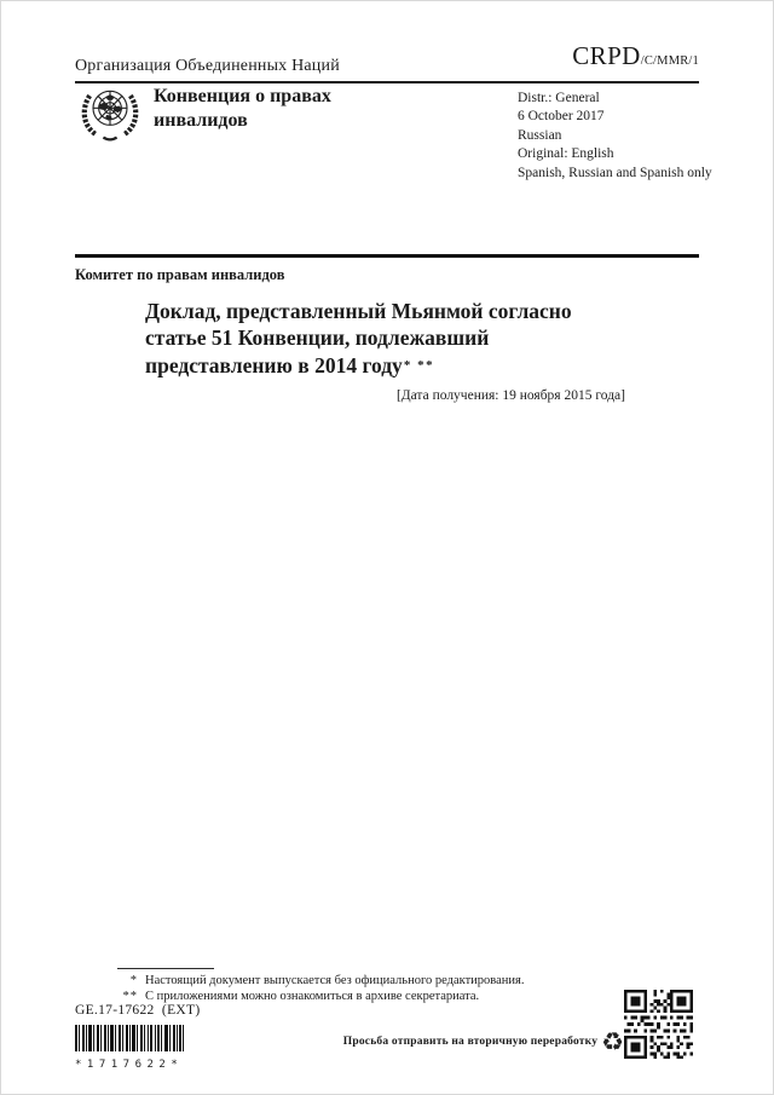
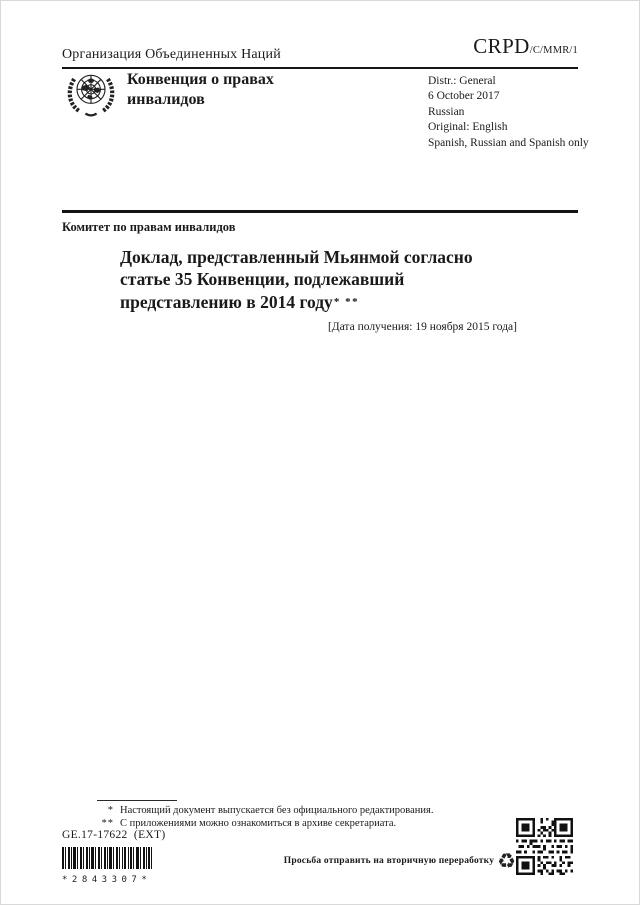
  Организация Объединенных Наций
  CRPD/C/MMR/1
  Конвенция о правах
  инвалидов
  Distr.: General
  6 October 2017
  Russian
  Original: English
  Spanish, Russian and Spanish only
  Комитет по правам инвалидов
  Доклад, представленный Мьянмой согласно
- статье 51 Конвенции, подлежавший
+ статье 35 Конвенции, подлежавший
  представлению в 2014 году* **
  [Дата получения: 19 ноября 2015 года]
  *
  Настоящий документ выпускается без официального редактирования.
  **
  С приложениями можно ознакомиться в архиве секретариата.
  GE.17-17622 (EXT)
- *1717622*
+ *2843307*
  Просьба отправить на вторичную переработку
  ♻
